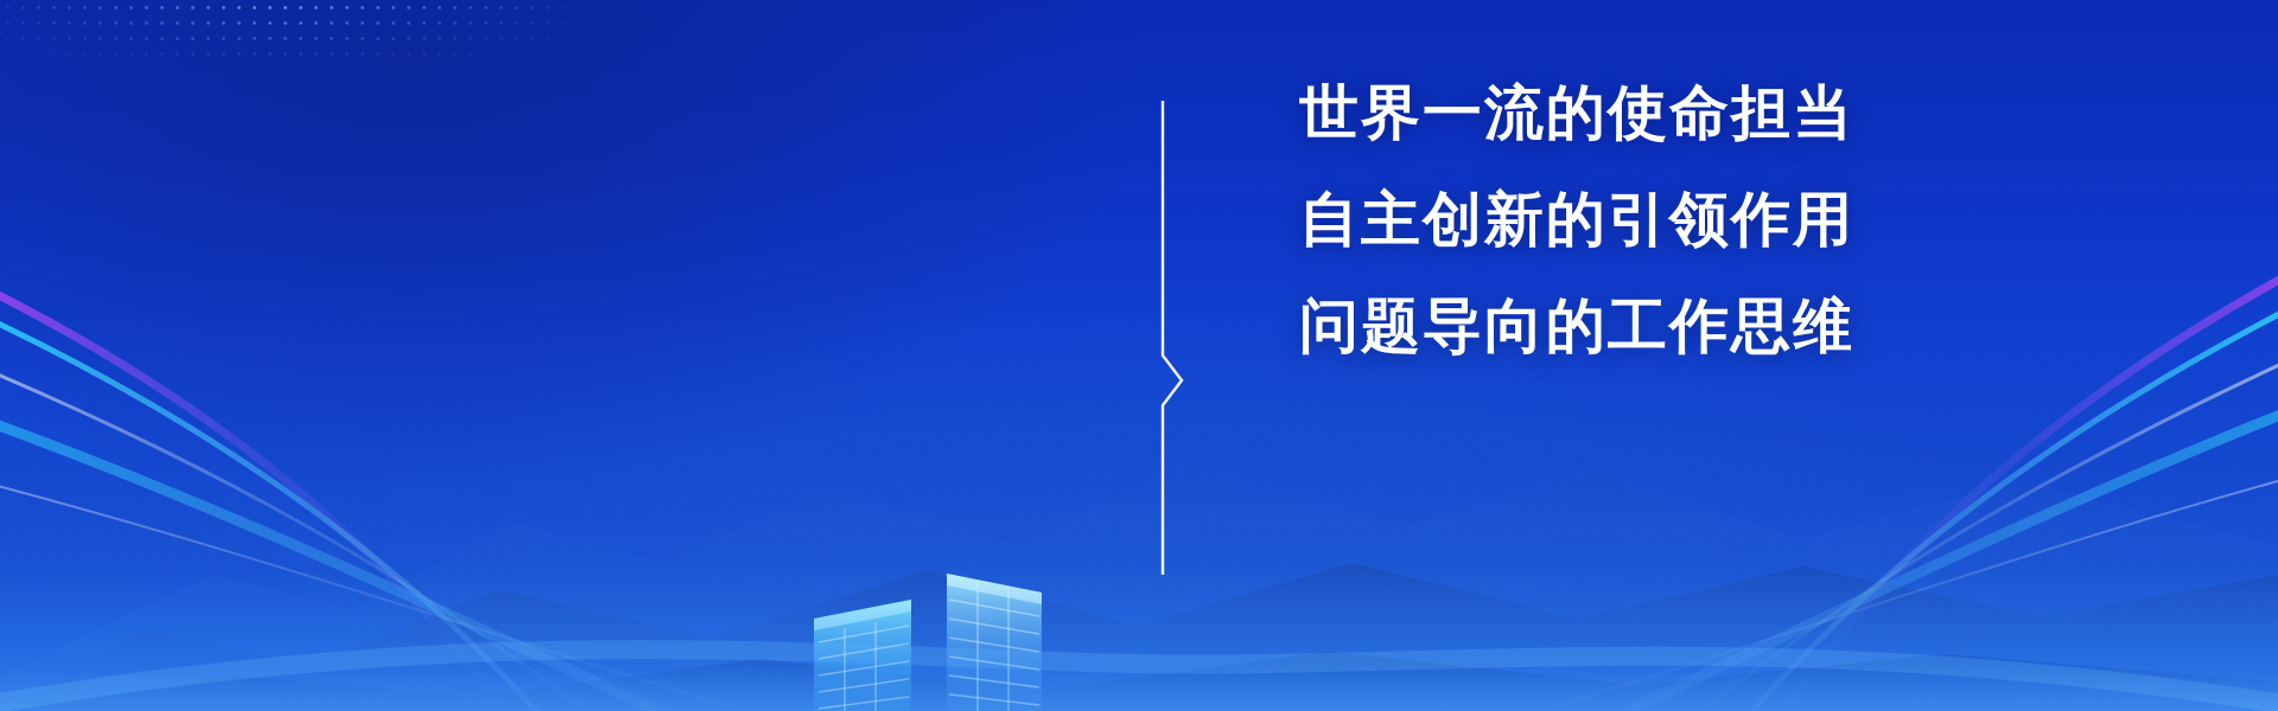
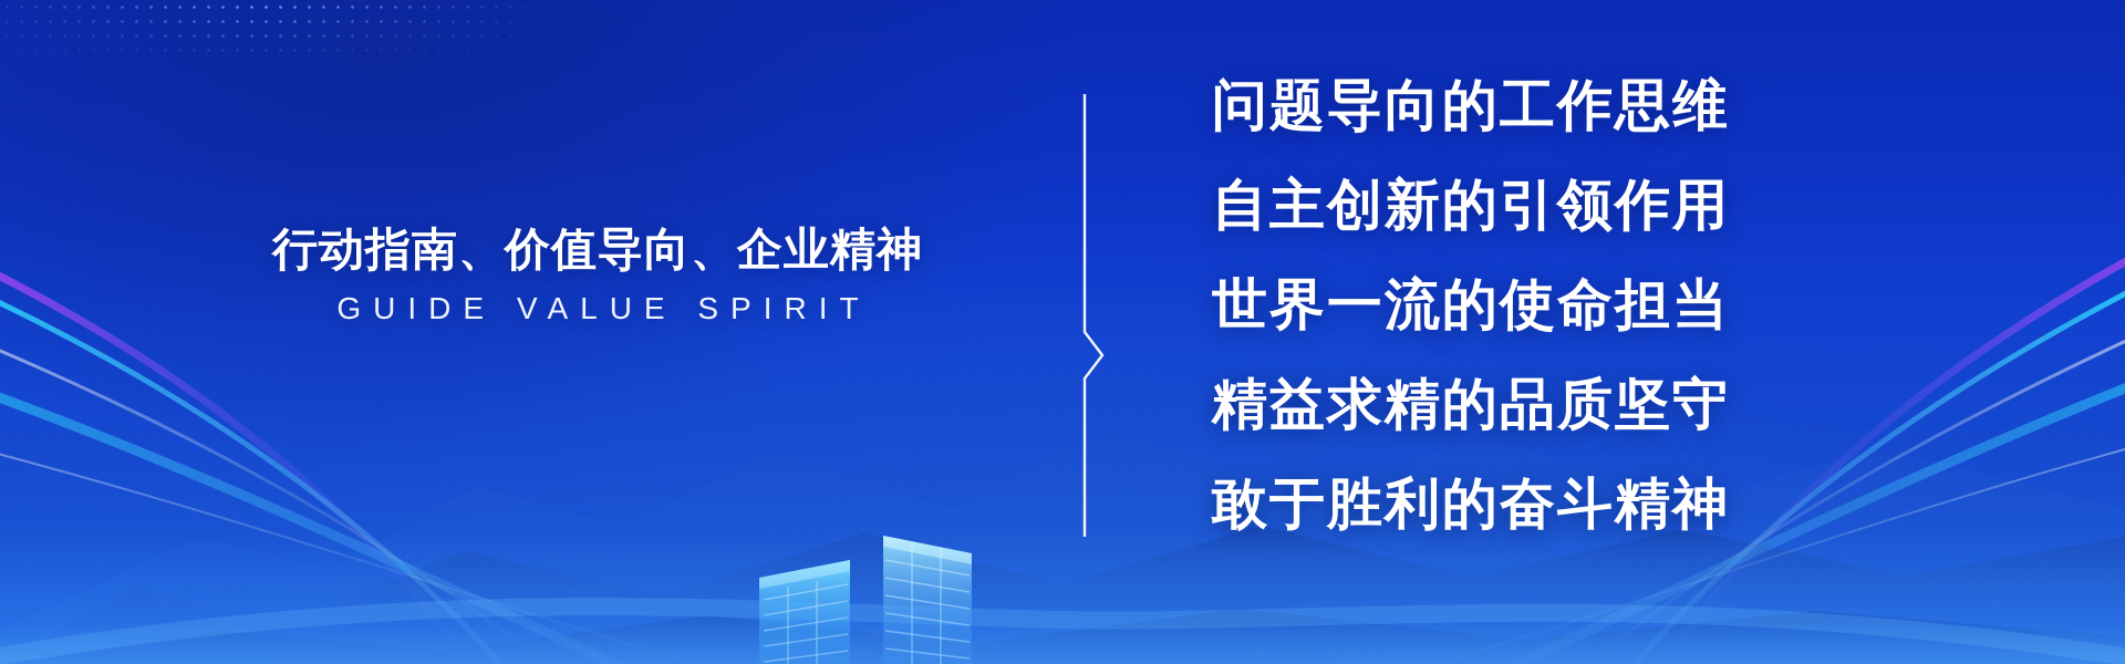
+ 行动指南、价值导向、企业精神
+ GUIDE VALUE SPIRIT
- 世界一流的使命担当
+ 问题导向的工作思维
  自主创新的引领作用
- 问题导向的工作思维
+ 世界一流的使命担当
+ 精益求精的品质坚守
+ 敢于胜利的奋斗精神
